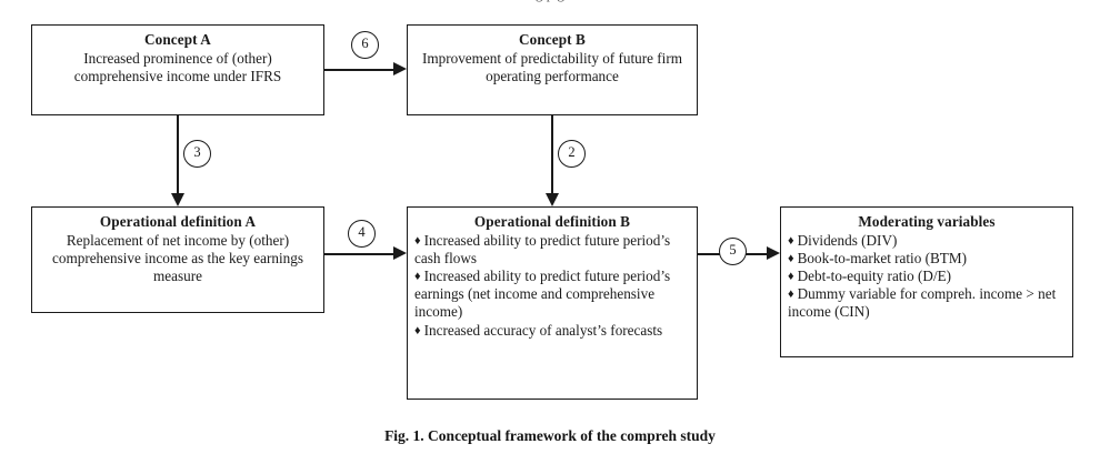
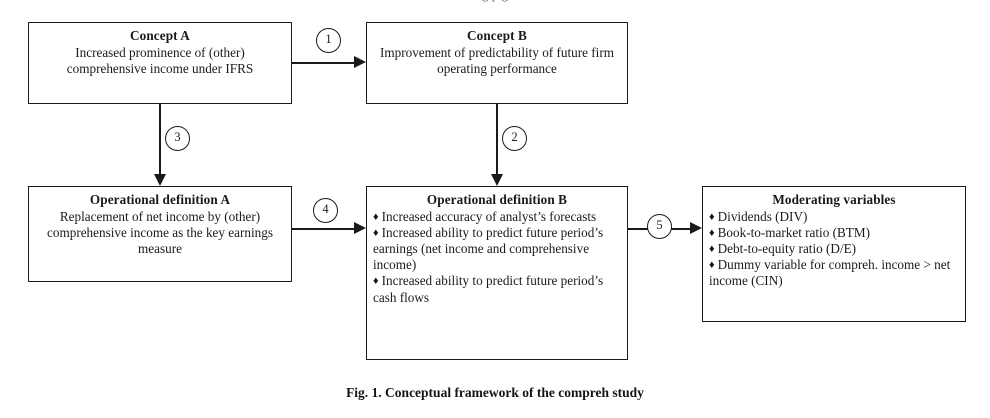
  Concept A
  Increased prominence of (other) comprehensive income under IFRS
  Concept B
  Improvement of predictability of future firm operating performance
  Operational definition A
  Replacement of net income by (other) comprehensive income as the key earnings measure
  Operational definition B
- Increased ability to predict future period’s cash flows
+ Increased accuracy of analyst’s forecasts
  Increased ability to predict future period’s earnings (net income and comprehensive income)
- Increased accuracy of analyst’s forecasts
+ Increased ability to predict future period’s cash flows
  Moderating variables
  Dividends (DIV)
  Book-to-market ratio (BTM)
  Debt-to-equity ratio (D/E)
  Dummy variable for compreh. income > net income (CIN)
- 6
+ 1
  3
  2
  4
  5
  Fig. 1. Conceptual framework of the compreh study
